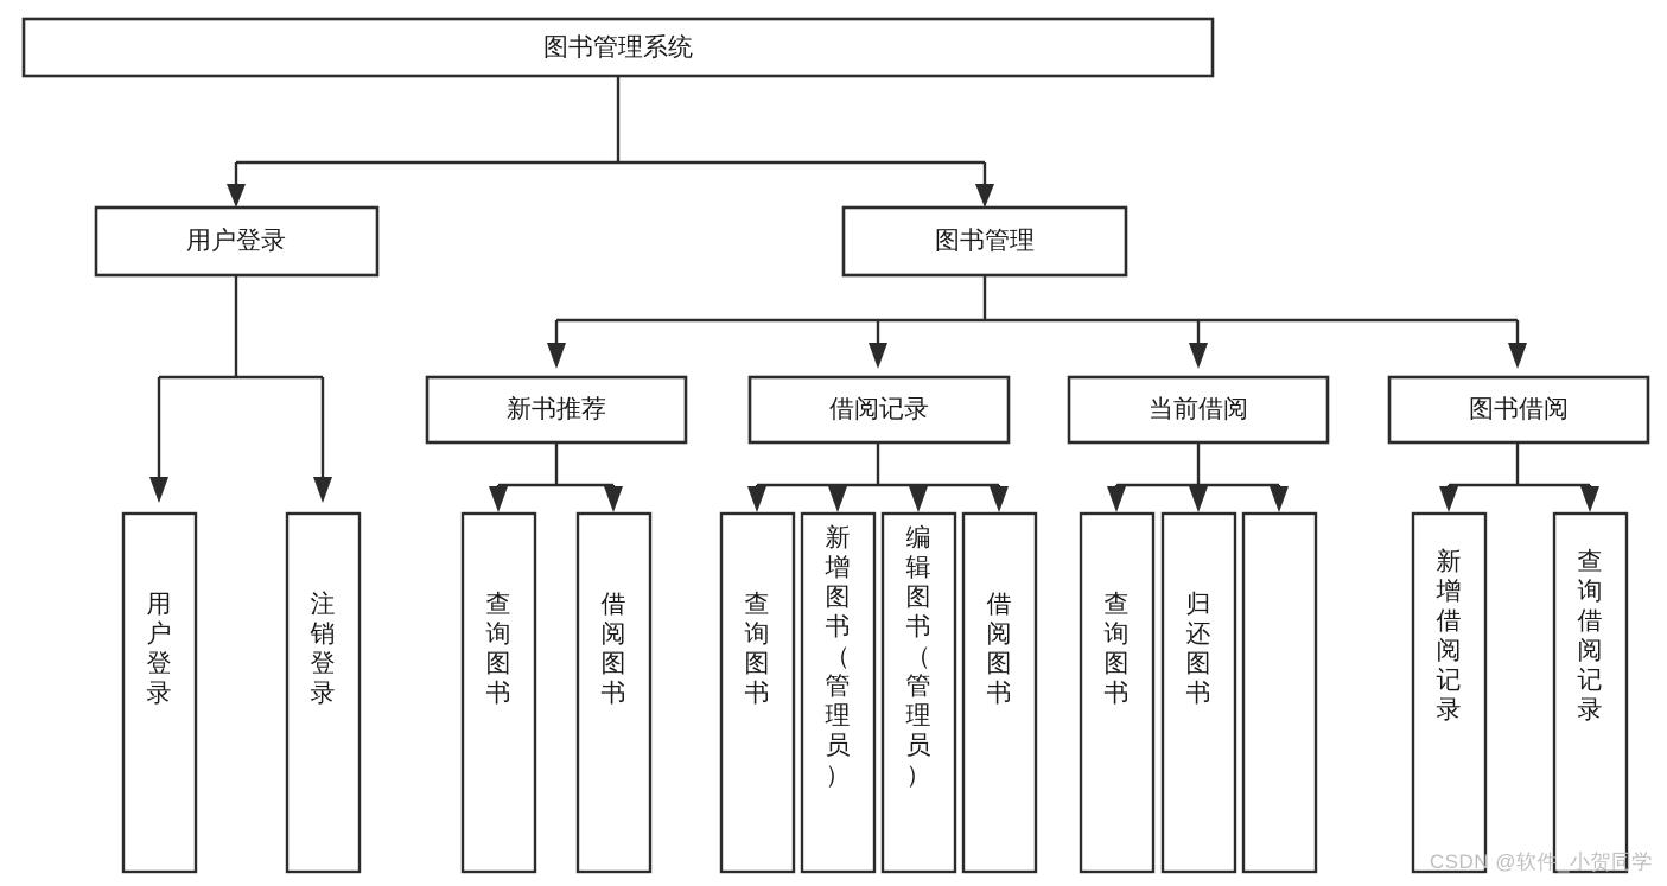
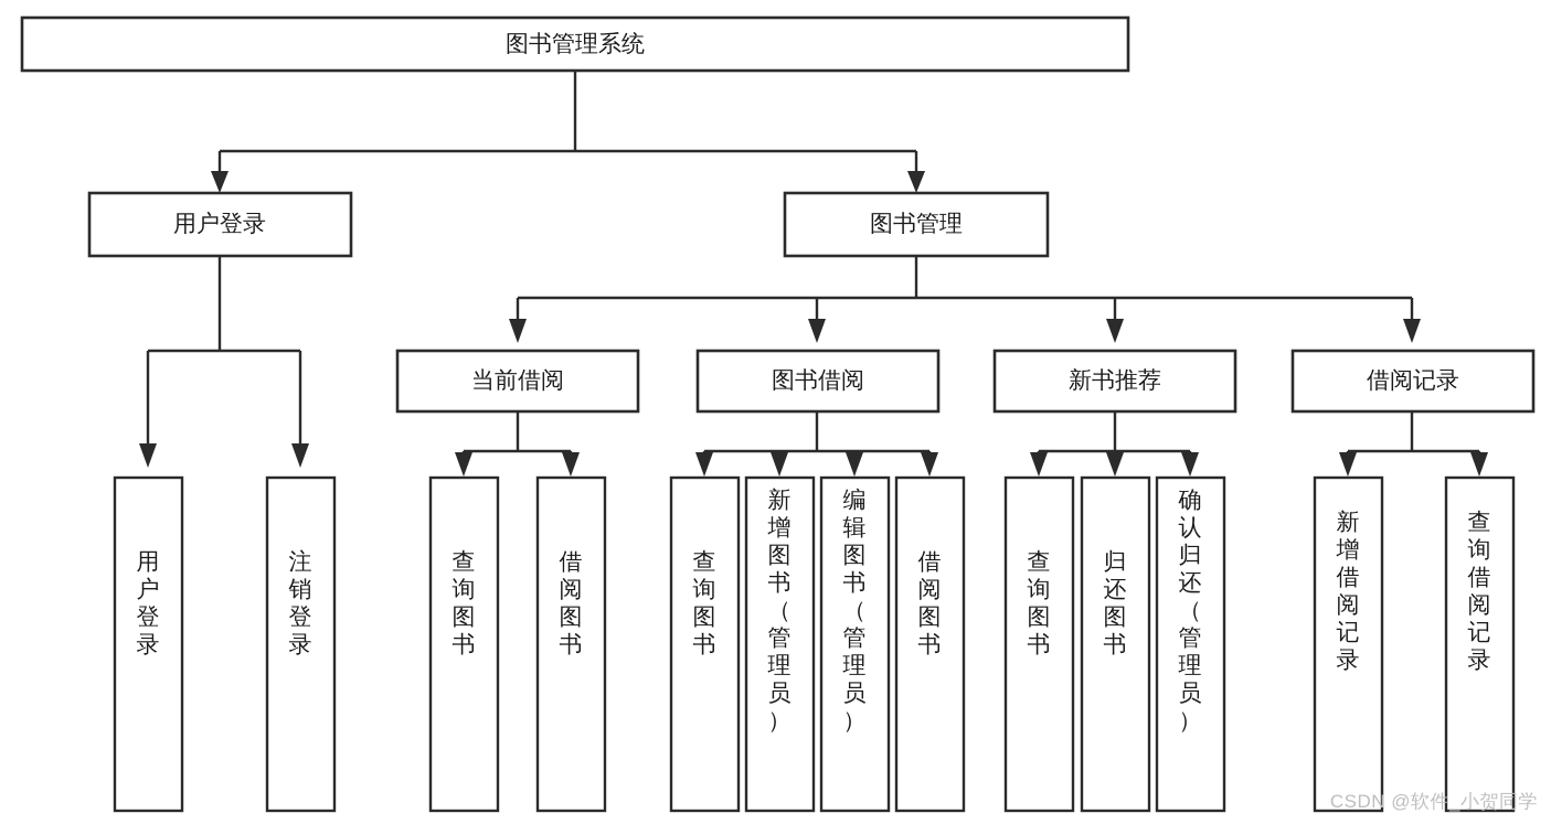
  图书管理系统
  用户登录
  图书管理
- 新书推荐
+ 当前借阅
- 借阅记录
+ 图书借阅
- 当前借阅
+ 新书推荐
- 图书借阅
+ 借阅记录
  用户登录
  注销登录
  查询图书
  借阅图书
  查询图书
  新增图书（管理员）
  编辑图书（管理员）
  借阅图书
  查询图书
  归还图书
+ 确认归还（管理员）
  新增借阅记录
  查询借阅记录
  CSDN @软件_小贺同学
